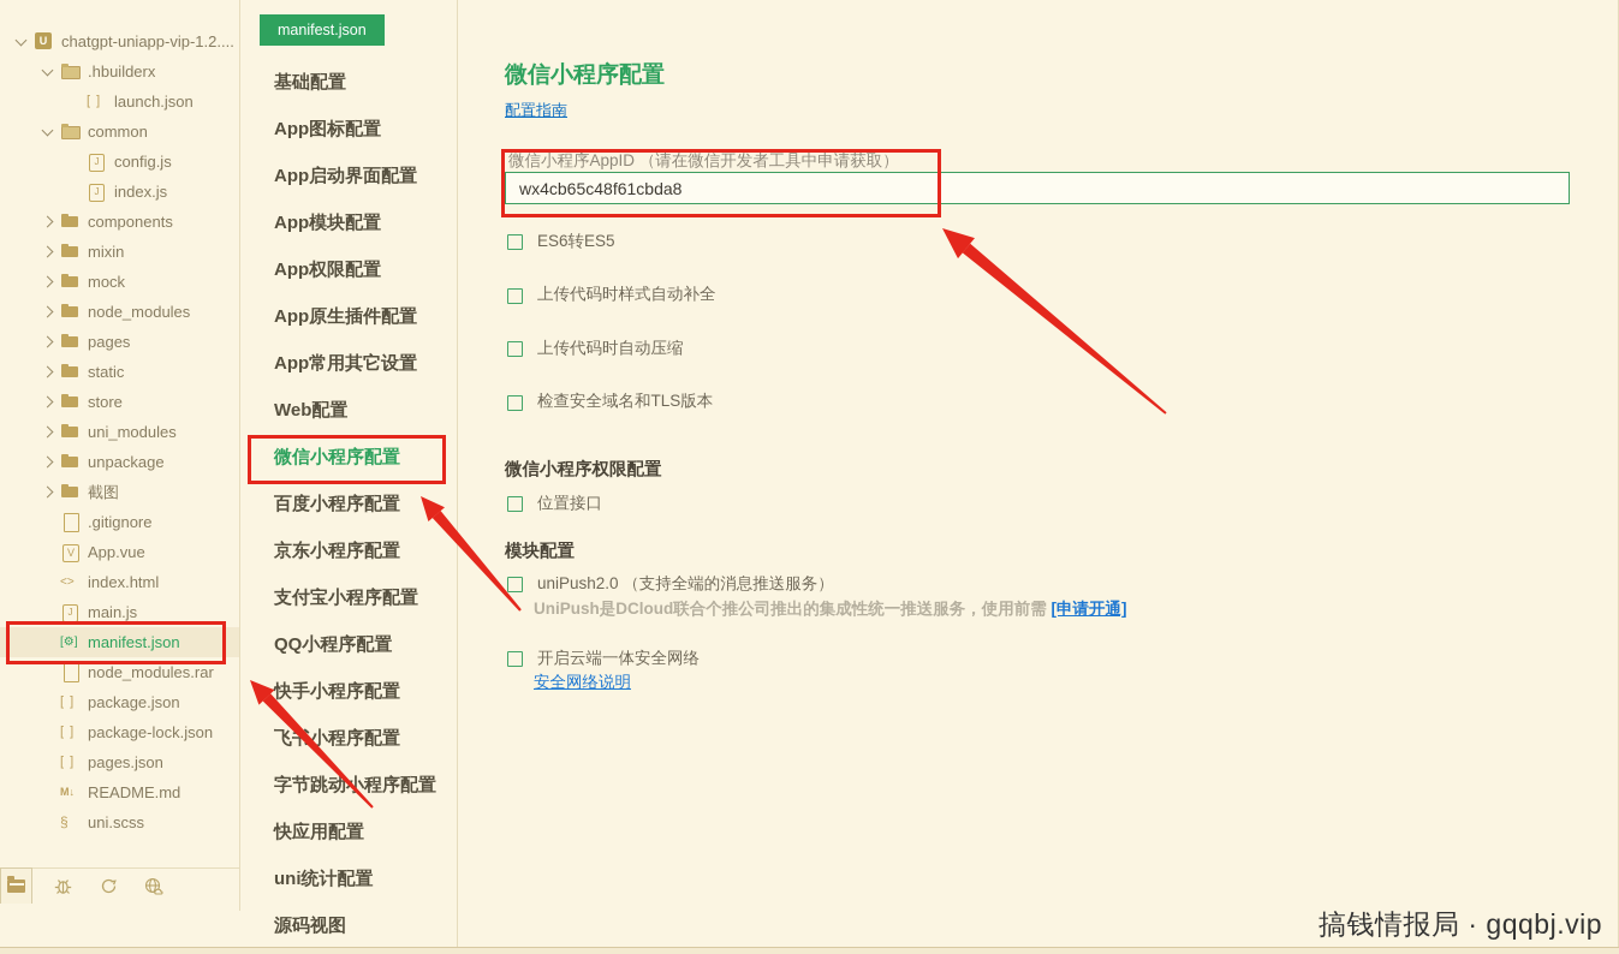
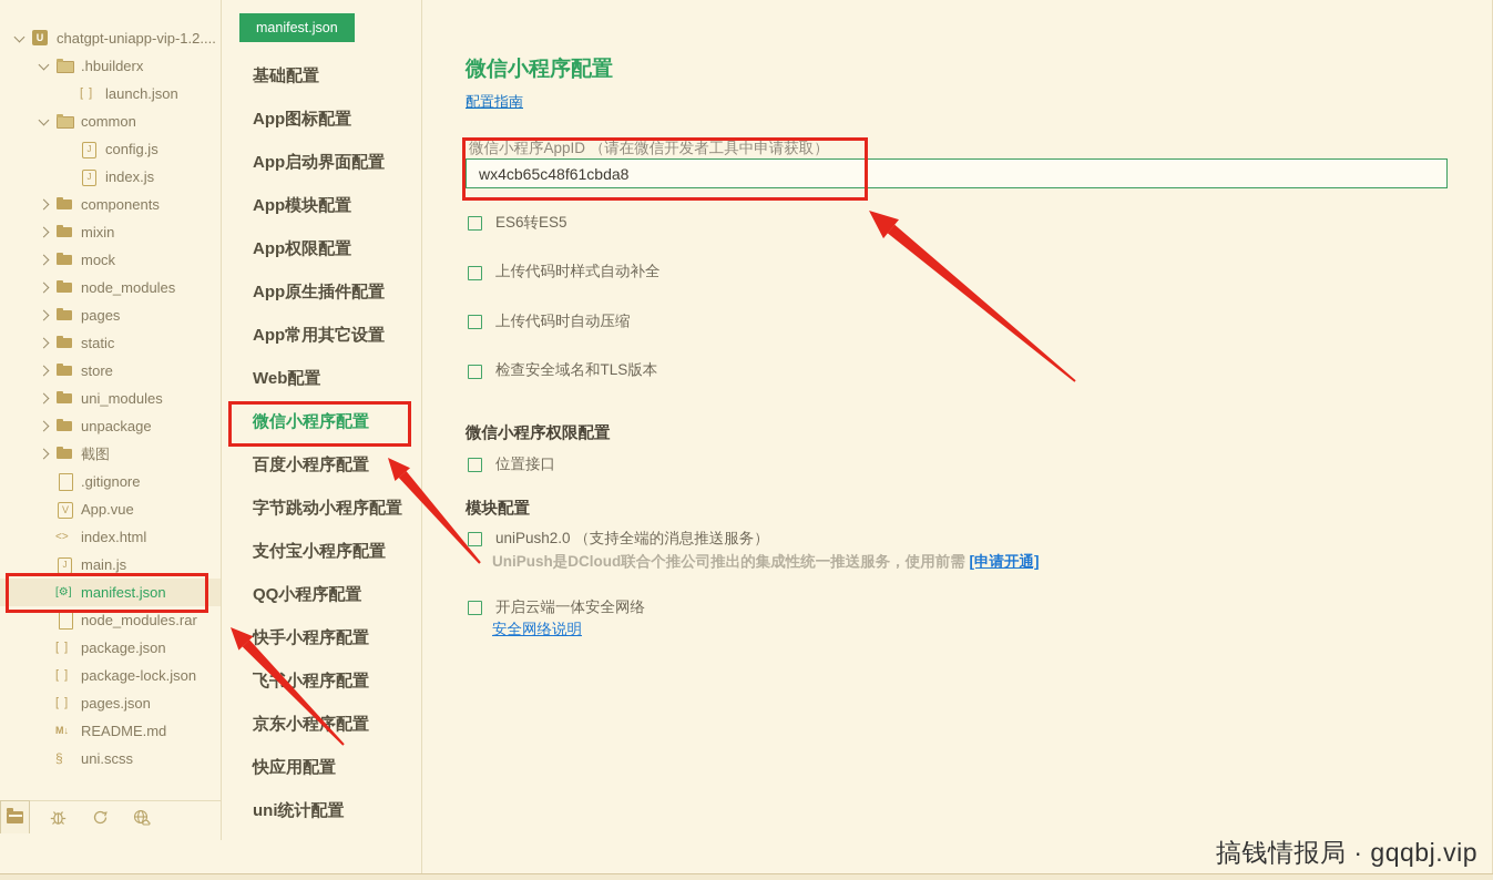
  chatgpt-uniapp-vip-1.2....
  .hbuilderx
  launch.json
  common
  config.js
  index.js
  components
  mixin
  mock
  node_modules
  pages
  static
  store
  uni_modules
  unpackage
  截图
  .gitignore
  App.vue
  index.html
  main.js
  manifest.json
  node_modules.rar
  package.json
  package-lock.json
  pages.json
  README.md
  uni.scss
  基础配置
  App图标配置
  App启动界面配置
  App模块配置
  App权限配置
  App原生插件配置
  App常用其它设置
  Web配置
  微信小程序配置
  百度小程序配置
- 京东小程序配置
+ 字节跳动小程序配置
  支付宝小程序配置
  QQ小程序配置
  快手小程序配置
  飞小程序配置
- 字节跳动小程序配置
+ 京东小程序配置
  快应用配置
  uni统计配置
- 源码视图
  manifest.json
  微信小程序配置
  配置指南
  微信小程序AppID （请在微信开发者工具中申请获取）
  wx4cb65c48f61cbda8
  ES6转ES5
  上传代码时样式自动补全
  上传代码时自动压缩
  检查安全域名和TLS版本
  微信小程序权限配置
  位置接口
  模块配置
  uniPush2.0 （支持全端的消息推送服务）
  UniPush是DCloud联合个推公司推出的集成性统一推送服务，使用前需 [申请开通]
  开启云端一体安全网络
  安全网络说明
  搞钱情报局 · gqqbj.vip
